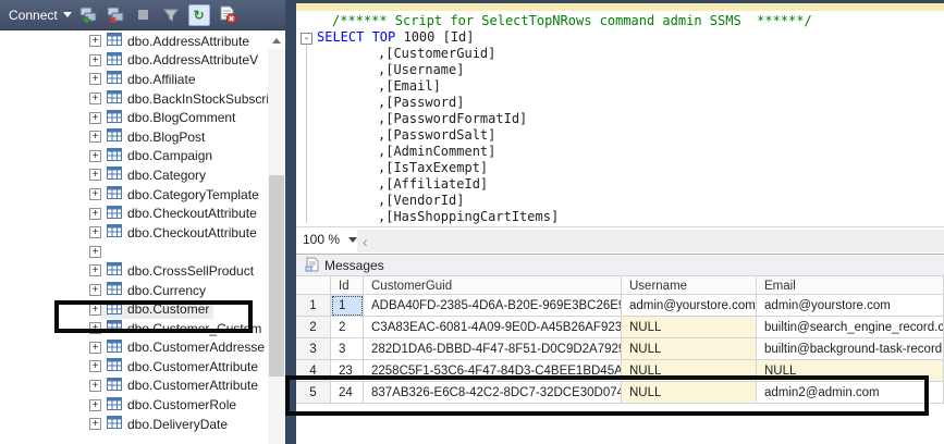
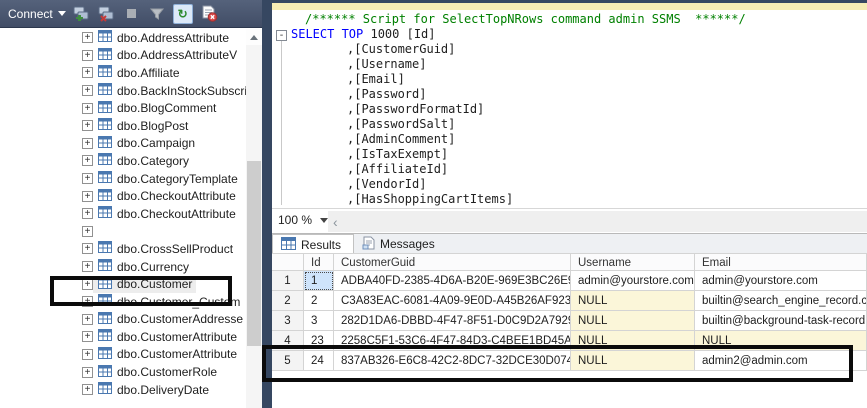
  Connect
  ↻
  +
  dbo.AddressAttribute
  +
  dbo.AddressAttributeV
  +
  dbo.Affiliate
  +
  dbo.BackInStockSubscr
  +
  dbo.BlogComment
  +
  dbo.BlogPost
  +
  dbo.Campaign
  +
  dbo.Category
  +
  dbo.CategoryTemplate
  +
  dbo.CheckoutAttribute
  +
  dbo.CheckoutAttribute
  +
  +
  dbo.CrossSellProduct
  +
  dbo.Currency
  +
  dbo.Customer
  +
  dbo.Customer_Custom
  +
  dbo.CustomerAddresse
  +
  dbo.CustomerAttribute
  +
  dbo.CustomerAttribute
  +
  dbo.CustomerRole
  +
  dbo.DeliveryDate
  -
  /****** Script for SelectTopNRows command admin SSMS ******/
  SELECT TOP 1000 [Id]
  ,[CustomerGuid]
  ,[Username]
  ,[Email]
  ,[Password]
  ,[PasswordFormatId]
  ,[PasswordSalt]
  ,[AdminComment]
  ,[IsTaxExempt]
  ,[AffiliateId]
  ,[VendorId]
  ,[HasShoppingCartItems]
  100 %
  ‹
+ Results
  Messages
  Id
  CustomerGuid
  Username
  Email
  1
  1
  ADBA40FD-2385-4D6A-B20E-969E3BC26E
  admin@yourstore.com
  admin@yourstore.com
  2
  2
  C3A83EAC-6081-4A09-9E0D-A45B26AF923
  NULL
  builtin@search_engine_record.c
  3
  3
  282D1DA6-DBBD-4F47-8F51-D0C9D2A792
  NULL
  builtin@background-task-record
  4
  23
  2258C5F1-53C6-4F47-84D3-C4BEE1BD45A
  NULL
  NULL
  5
  24
  837AB326-E6C8-42C2-8DC7-32DCE30D074
  NULL
  admin2@admin.com
